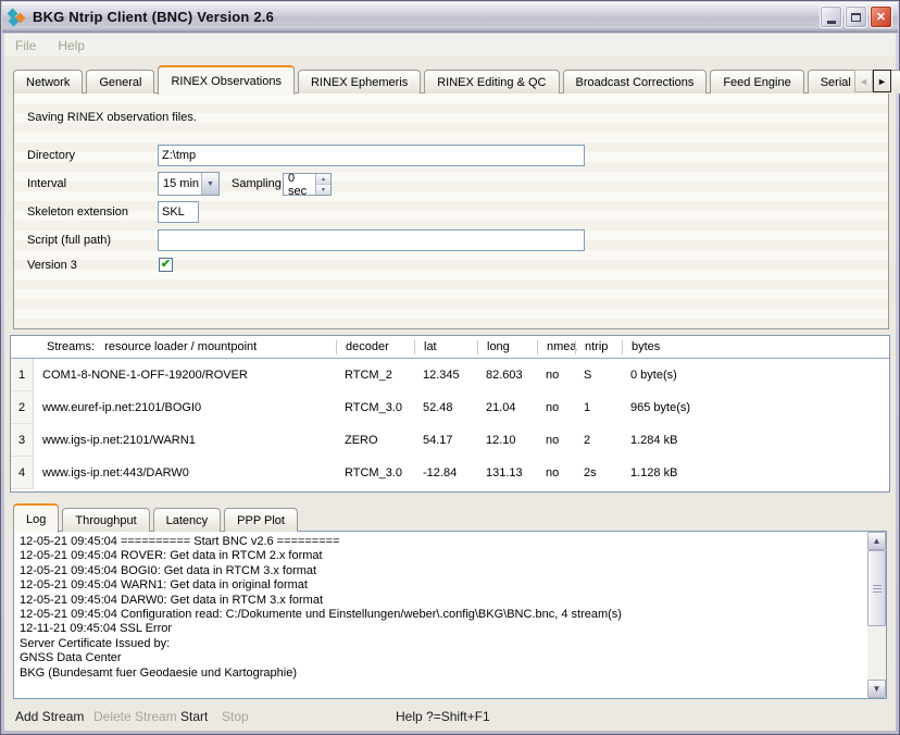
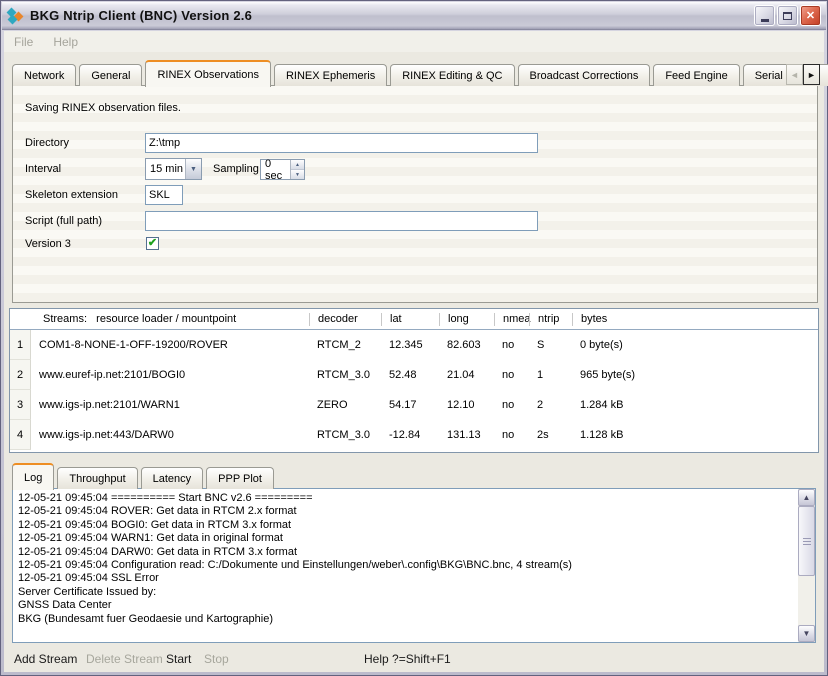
  BKG Ntrip Client (BNC) Version 2.6
  ✕
  File
  Help
  Network
  General
  RINEX Observations
  RINEX Ephemeris
  RINEX Editing & QC
  Broadcast Corrections
  Feed Engine
  ◄
  ►
  Saving RINEX observation files.
  Directory
  Z:\tmp
  Interval
  15 min
  Sampling
  0 sec
  Skeleton extension
  SKL
  Script (full path)
  Version 3
  ✔
  Streams: resource loader / mountpoint
  decoder
  lat
  long
  nmea
  ntrip
  bytes
  1
  COM1-8-NONE-1-OFF-19200/ROVER
  RTCM_2
  12.345
  82.603
  no
  S
  0 byte(s)
  2
  www.euref-ip.net:2101/BOGI0
  RTCM_3.0
  52.48
  21.04
  no
  1
  965 byte(s)
  3
  www.igs-ip.net:2101/WARN1
  ZERO
  54.17
  12.10
  no
  2
  1.284 kB
  4
  www.igs-ip.net:443/DARW0
  RTCM_3.0
  -12.84
  131.13
  no
  2s
  1.128 kB
  Log
  Throughput
  Latency
  PPP Plot
  12-05-21 09:45:04 ========== Start BNC v2.6 =========
  12-05-21 09:45:04 ROVER: Get data in RTCM 2.x format
  12-05-21 09:45:04 BOGI0: Get data in RTCM 3.x format
  12-05-21 09:45:04 WARN1: Get data in original format
  12-05-21 09:45:04 DARW0: Get data in RTCM 3.x format
  12-05-21 09:45:04 Configuration read: C:/Dokumente und Einstellungen/weber\.config\BKG\BNC.bnc, 4 stream(s)
- 12-11-21 09:45:04 SSL Error
+ 12-05-21 09:45:04 SSL Error
  Server Certificate Issued by:
  GNSS Data Center
  BKG (Bundesamt fuer Geodaesie und Kartographie)
  ▲
  ▼
  Add Stream
  Delete Stream
  Start
  Stop
  Help ?=Shift+F1
